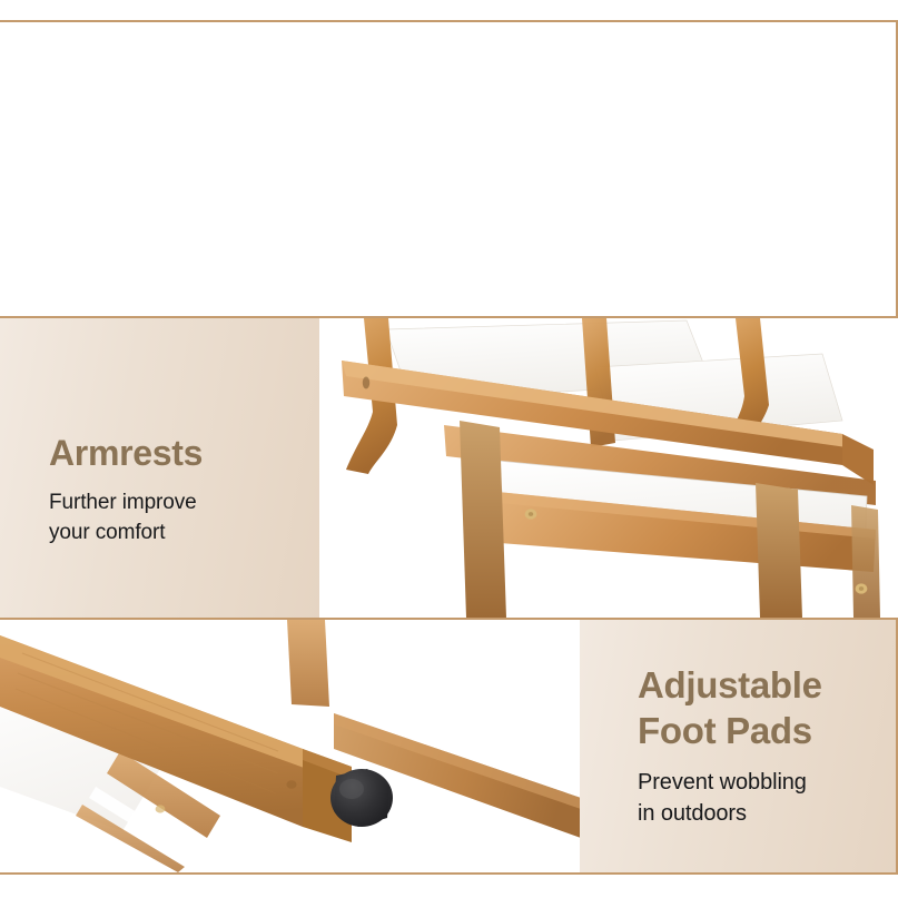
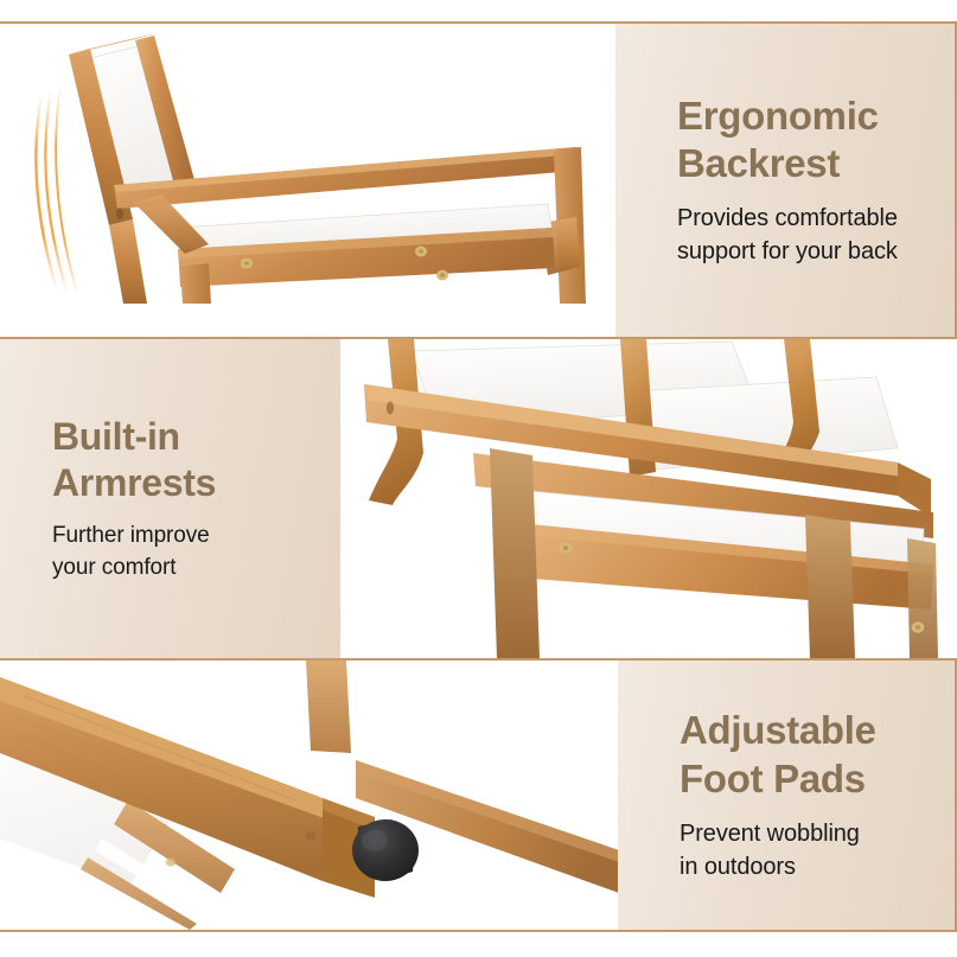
+ Ergonomic
+ Backrest
+ Provides comfortable
+ support for your back
+ Built-in
  Armrests
  Further improve
  your comfort
  Adjustable
  Foot Pads
  Prevent wobbling
  in outdoors
